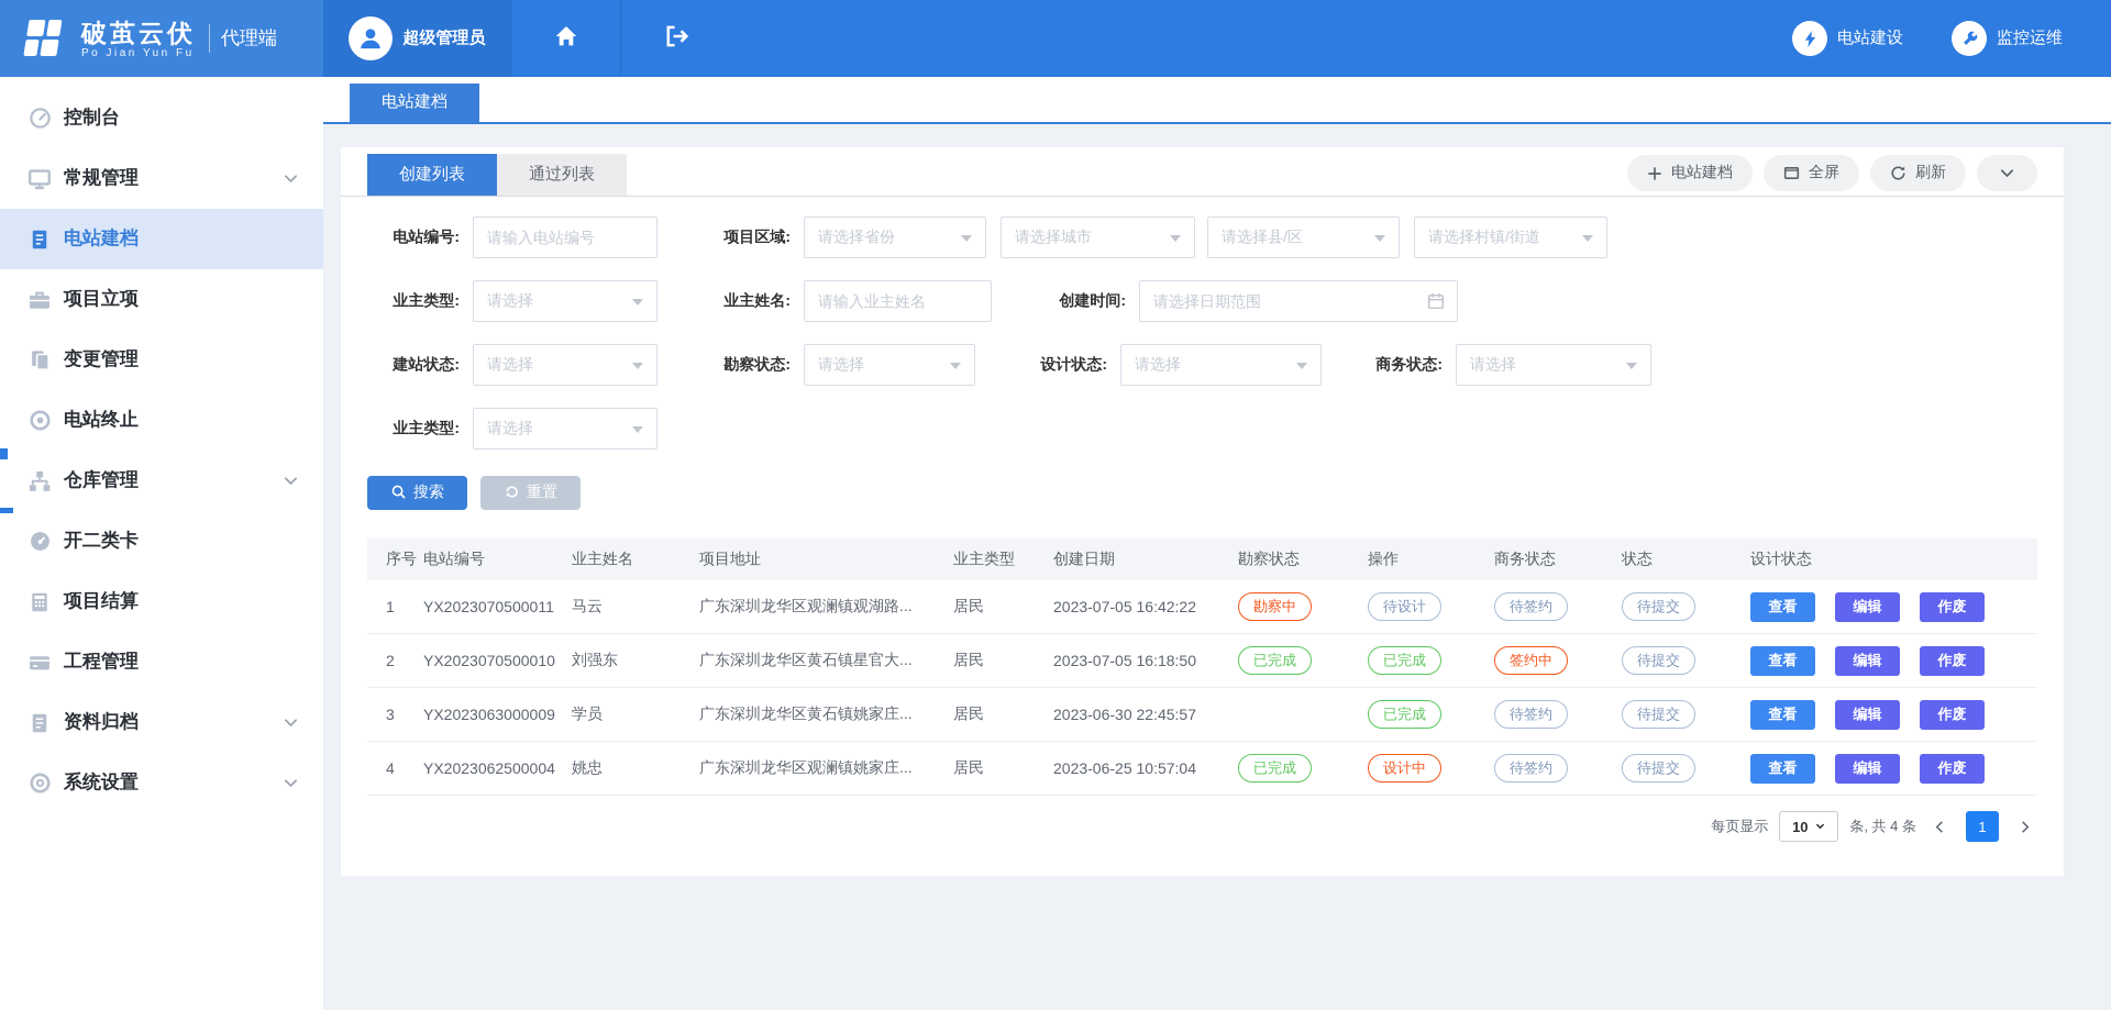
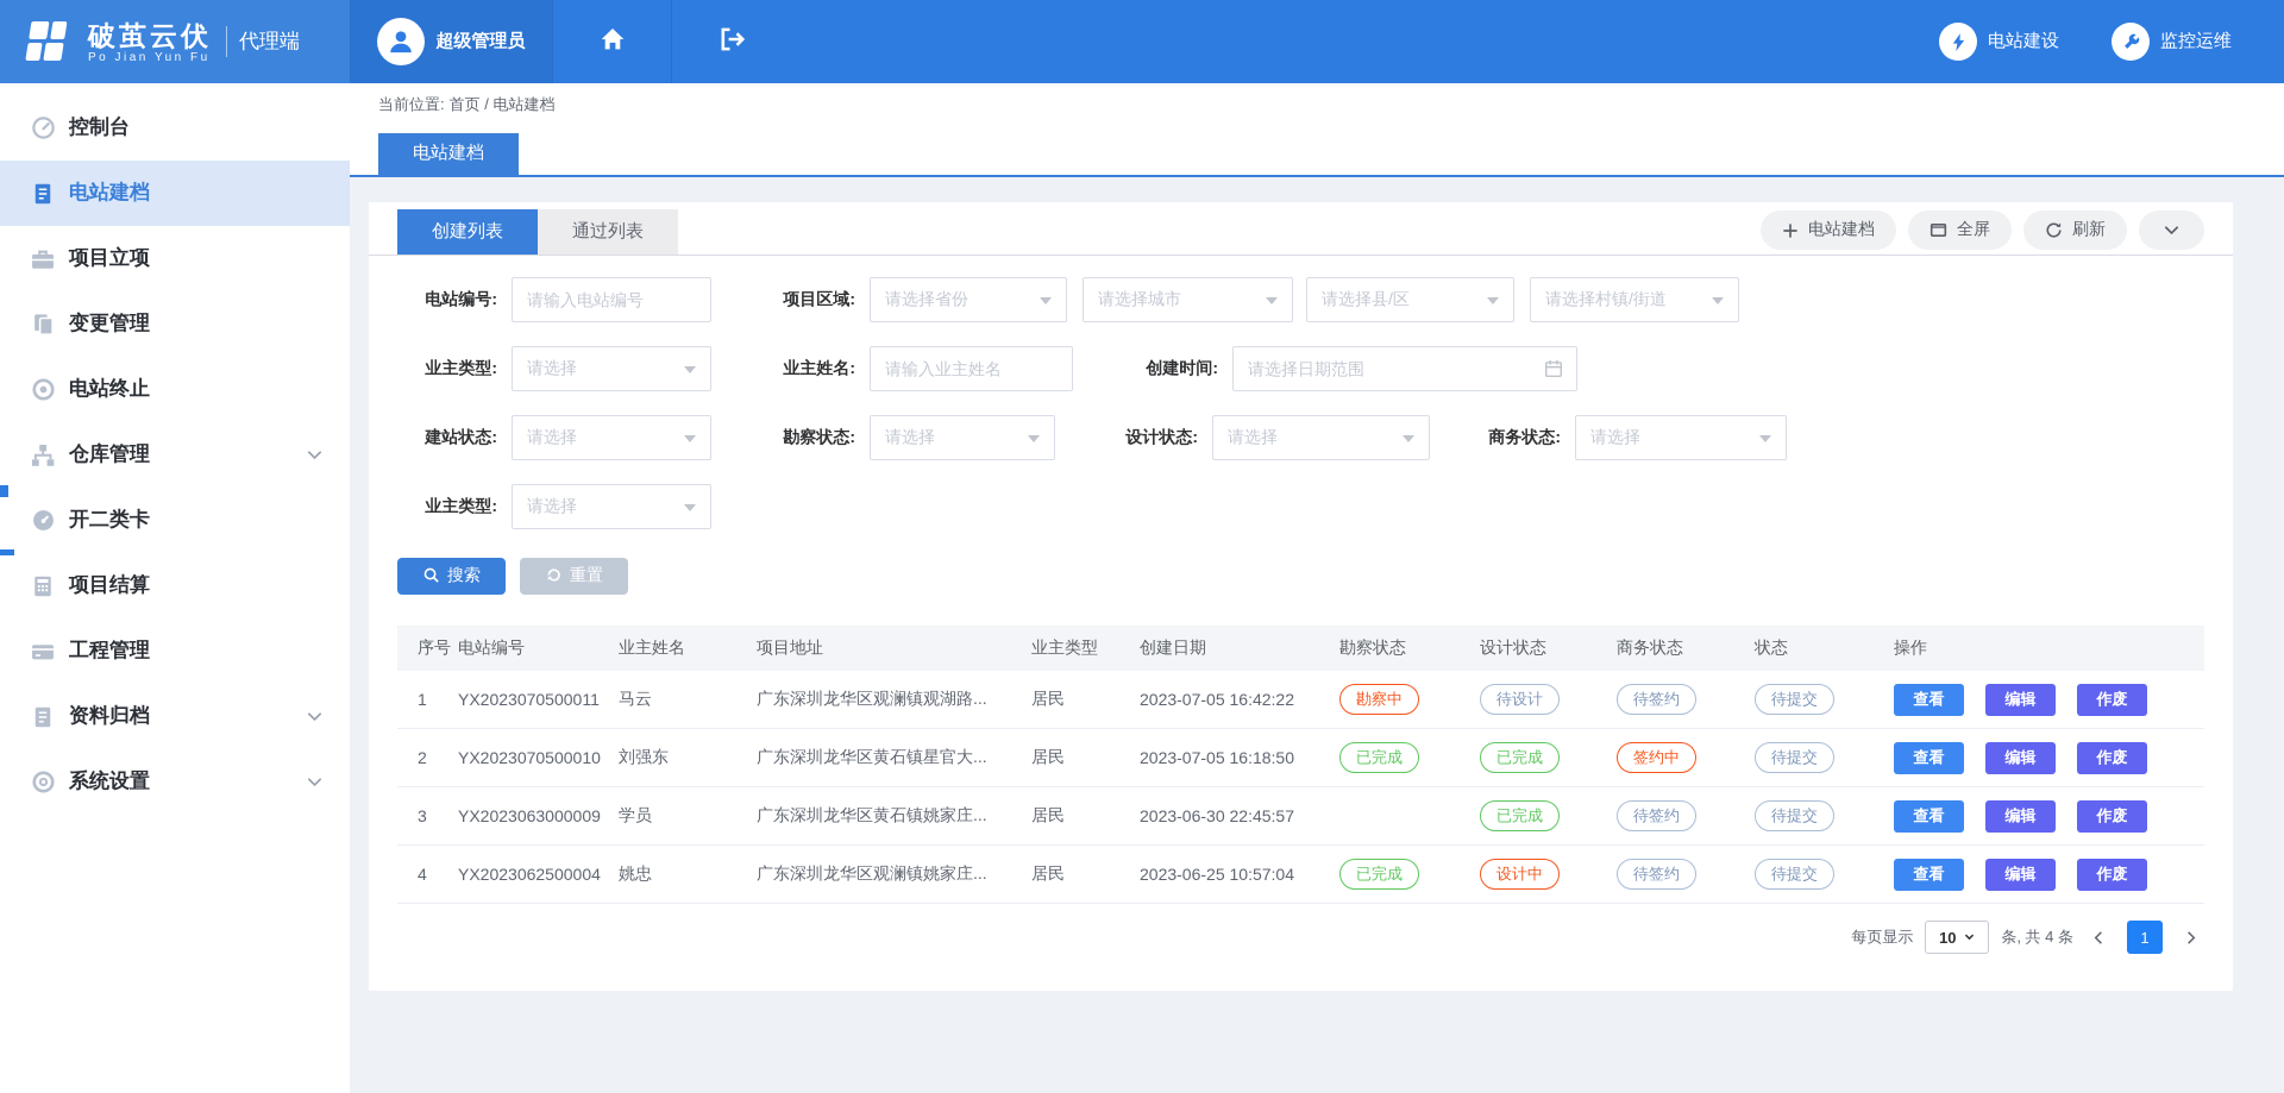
  破茧云伏
  Po Jian Yun Fu
  代理端
  超级管理员
  电站建设
  监控运维
  控制台
- 常规管理
  电站建档
  项目立项
  变更管理
  电站终止
  仓库管理
  开二类卡
  项目结算
  工程管理
  资料归档
  系统设置
+ 当前位置:
+ 首页 / 电站建档
  电站建档
  创建列表
  通过列表
  电站建档
  全屏
  刷新
  电站编号:
  请输入电站编号
  项目区域:
  请选择省份
  请选择城市
  请选择县/区
  请选择村镇/街道
  业主类型:
  请选择
  业主姓名:
  请输入业主姓名
  创建时间:
  请选择日期范围
  建站状态:
  请选择
  勘察状态:
  请选择
  设计状态:
  请选择
  商务状态:
  请选择
  业主类型:
  请选择
  搜索
  重置
  序号
  电站编号
  业主姓名
  项目地址
  业主类型
  创建日期
  勘察状态
- 操作
+ 设计状态
  商务状态
  状态
- 设计状态
+ 操作
  1
  YX2023070500011
  马云
  广东深圳龙华区观澜镇观湖路...
  居民
  2023-07-05 16:42:22
  勘察中
  待设计
  待签约
  待提交
  查看 编辑 作废
  2
  YX2023070500010
  刘强东
  广东深圳龙华区黄石镇星官大...
  居民
  2023-07-05 16:18:50
  已完成
  已完成
  签约中
  待提交
  查看 编辑 作废
  3
  YX2023063000009
  学员
  广东深圳龙华区黄石镇姚家庄...
  居民
  2023-06-30 22:45:57
  已完成
  待签约
  待提交
  查看 编辑 作废
  4
  YX2023062500004
  姚忠
  广东深圳龙华区观澜镇姚家庄...
  居民
  2023-06-25 10:57:04
  已完成
  设计中
  待签约
  待提交
  查看 编辑 作废
  每页显示
  10
  条, 共 4 条
  1
